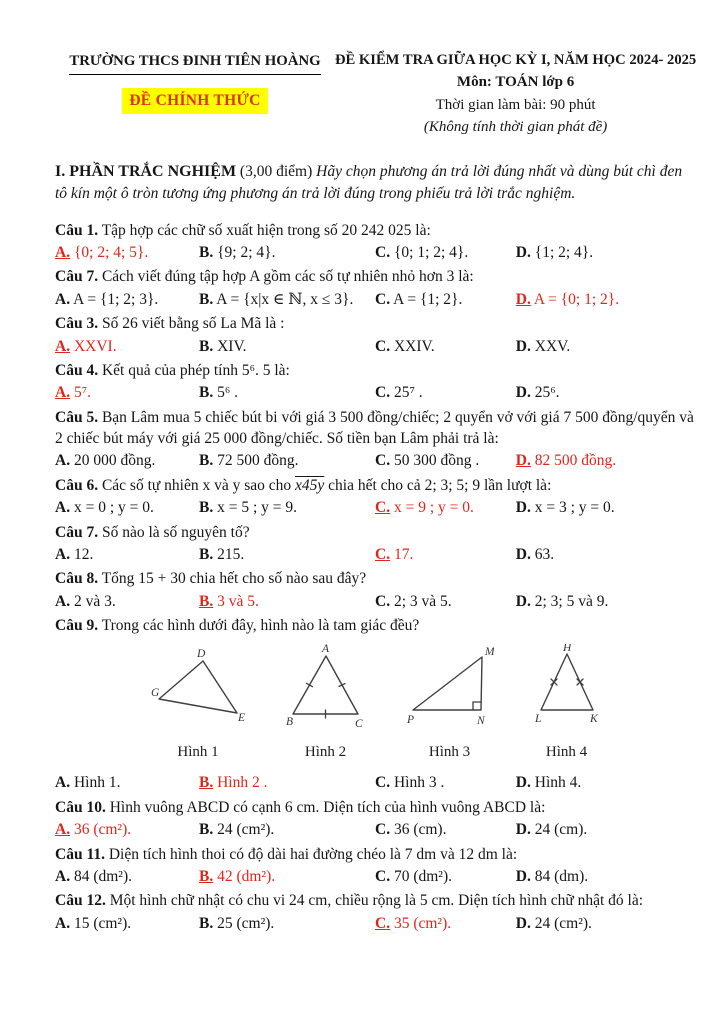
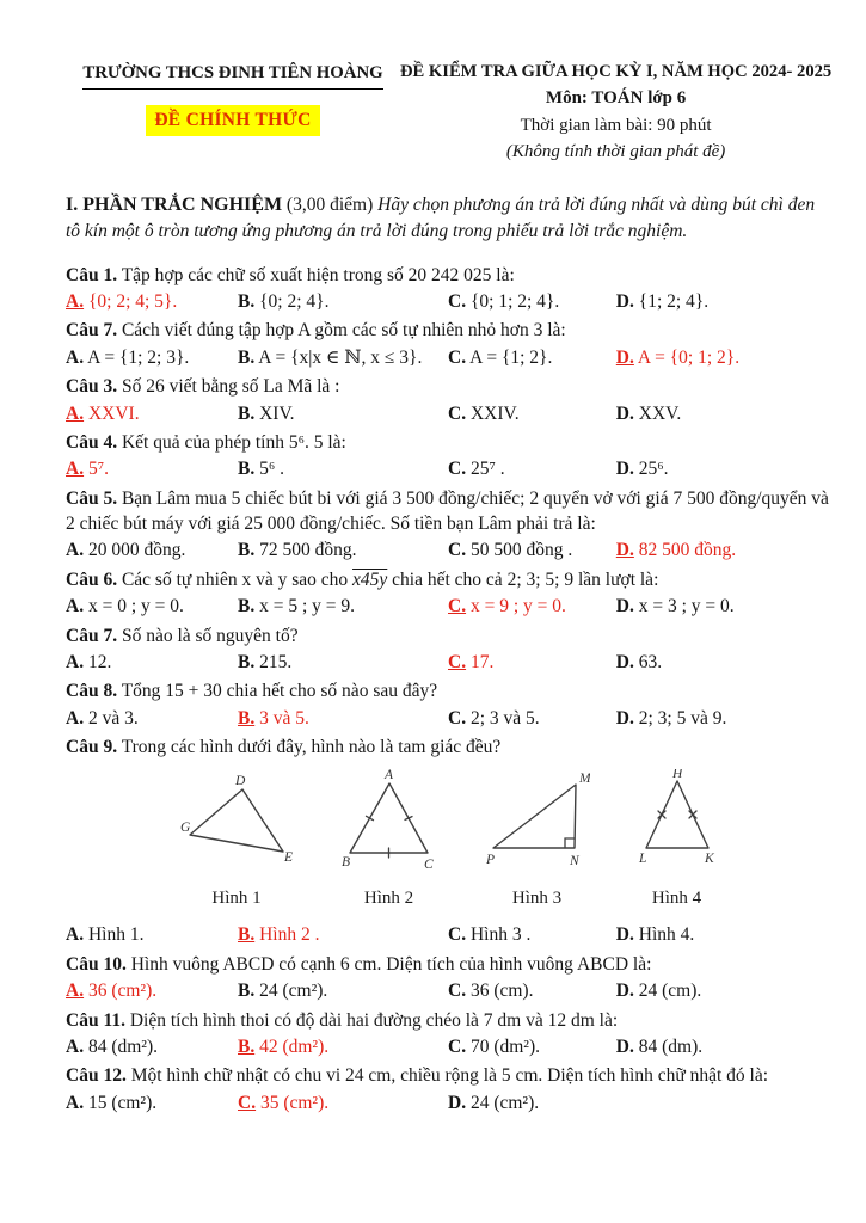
  TRƯỜNG THCS ĐINH TIÊN HOÀNG
  ĐỀ CHÍNH THỨC
  ĐỀ KIỂM TRA GIỮA HỌC KỲ I, NĂM HỌC 2024- 2025
  Môn: TOÁN lớp 6
  Thời gian làm bài: 90 phút
  (Không tính thời gian phát đề)
  I. PHẦN TRẮC NGHIỆM (3,00 điểm) Hãy chọn phương án trả lời đúng nhất và dùng bút chì đen tô kín một ô tròn tương ứng phương án trả lời đúng trong phiếu trả lời trắc nghiệm.
  Câu 1. Tập hợp các chữ số xuất hiện trong số 20 242 025 là:
  A. {0; 2; 4; 5}.
- B. {9; 2; 4}.
+ B. {0; 2; 4}.
  C. {0; 1; 2; 4}.
  D. {1; 2; 4}.
  Câu 7. Cách viết đúng tập hợp A gồm các số tự nhiên nhỏ hơn 3 là:
  A. A = {1; 2; 3}.
  B. A = {x|x ∈ ℕ, x ≤ 3}.
  C. A = {1; 2}.
  D. A = {0; 1; 2}.
  Câu 3. Số 26 viết bằng số La Mã là :
  A. XXVI.
  B. XIV.
  C. XXIV.
  D. XXV.
  Câu 4. Kết quả của phép tính 5⁶. 5 là:
  A. 5⁷.
  B. 5⁶ .
  C. 25⁷ .
  D. 25⁶.
  Câu 5. Bạn Lâm mua 5 chiếc bút bi với giá 3 500 đồng/chiếc; 2 quyển vở với giá 7 500 đồng/quyển và 2 chiếc bút máy với giá 25 000 đồng/chiếc. Số tiền bạn Lâm phải trả là:
  A. 20 000 đồng.
  B. 72 500 đồng.
- C. 50 300 đồng .
+ C. 50 500 đồng .
  D. 82 500 đồng.
  Câu 6. Các số tự nhiên x và y sao cho x45y chia hết cho cả 2; 3; 5; 9 lần lượt là:
  A. x = 0 ; y = 0.
  B. x = 5 ; y = 9.
  C. x = 9 ; y = 0.
  D. x = 3 ; y = 0.
  Câu 7. Số nào là số nguyên tố?
  A. 12.
  B. 215.
  C. 17.
  D. 63.
  Câu 8. Tổng 15 + 30 chia hết cho số nào sau đây?
  A. 2 và 3.
  B. 3 và 5.
  C. 2; 3 và 5.
  D. 2; 3; 5 và 9.
  Câu 9. Trong các hình dưới đây, hình nào là tam giác đều?
  D
  G
  E
  Hình 1
  A
  B
  C
  Hình 2
  M
  P
  N
  Hình 3
  H
  L
  K
  Hình 4
  A. Hình 1.
  B. Hình 2 .
  C. Hình 3 .
  D. Hình 4.
  Câu 10. Hình vuông ABCD có cạnh 6 cm. Diện tích của hình vuông ABCD là:
  A. 36 (cm²).
  B. 24 (cm²).
  C. 36 (cm).
  D. 24 (cm).
  Câu 11. Diện tích hình thoi có độ dài hai đường chéo là 7 dm và 12 dm là:
  A. 84 (dm²).
  B. 42 (dm²).
  C. 70 (dm²).
  D. 84 (dm).
  Câu 12. Một hình chữ nhật có chu vi 24 cm, chiều rộng là 5 cm. Diện tích hình chữ nhật đó là:
  A. 15 (cm²).
- B. 25 (cm²).
  C. 35 (cm²).
  D. 24 (cm²).
